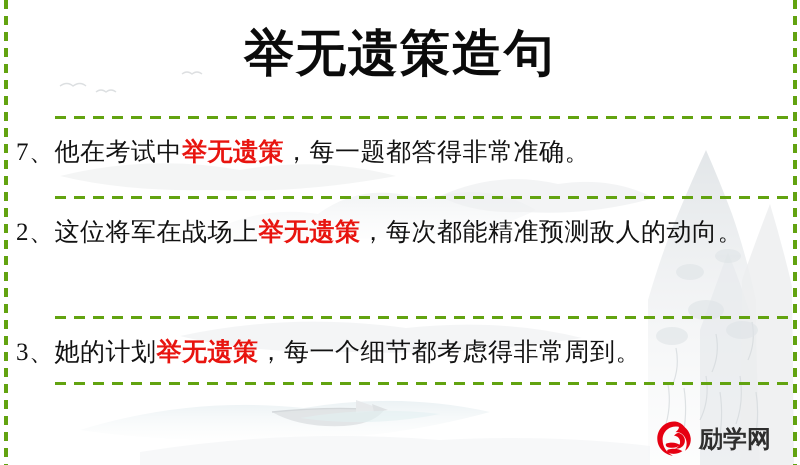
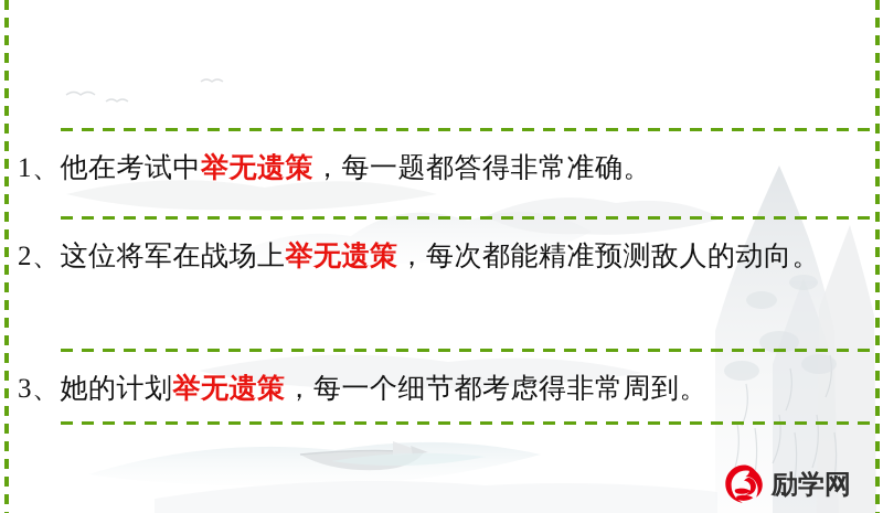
- 举无遗策造句
- 7、他在考试中举无遗策，每一题都答得非常准确。
+ 1、他在考试中举无遗策，每一题都答得非常准确。
  2、这位将军在战场上举无遗策，每次都能精准预测敌人的动向。
  3、她的计划举无遗策，每一个细节都考虑得非常周到。
  励学网
